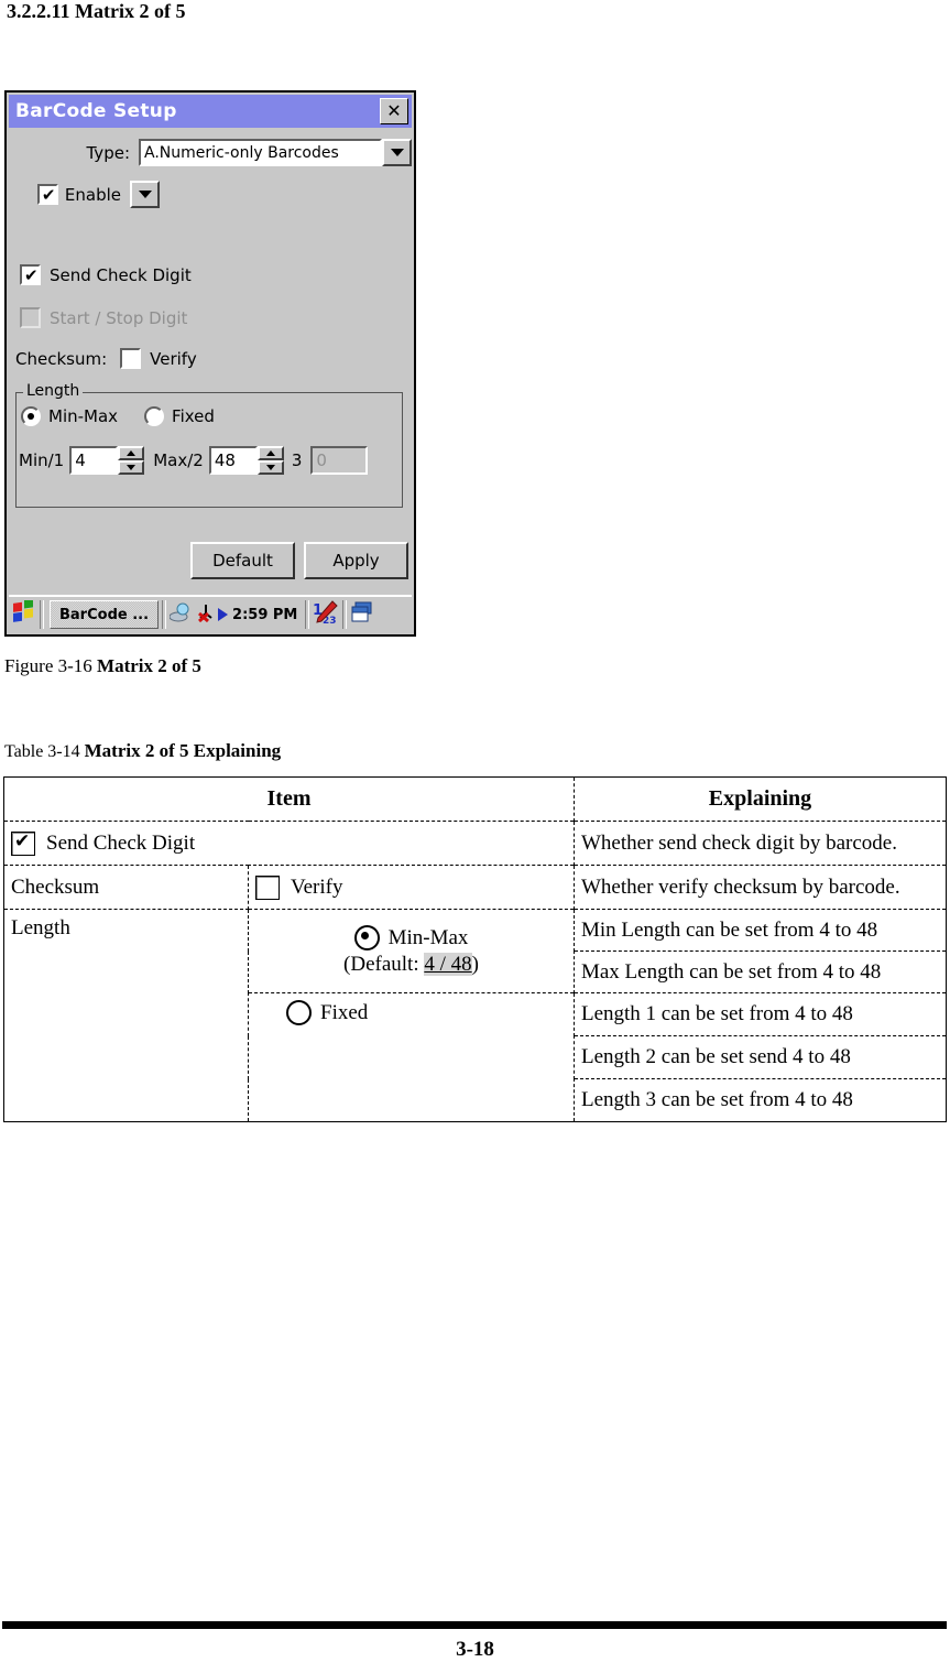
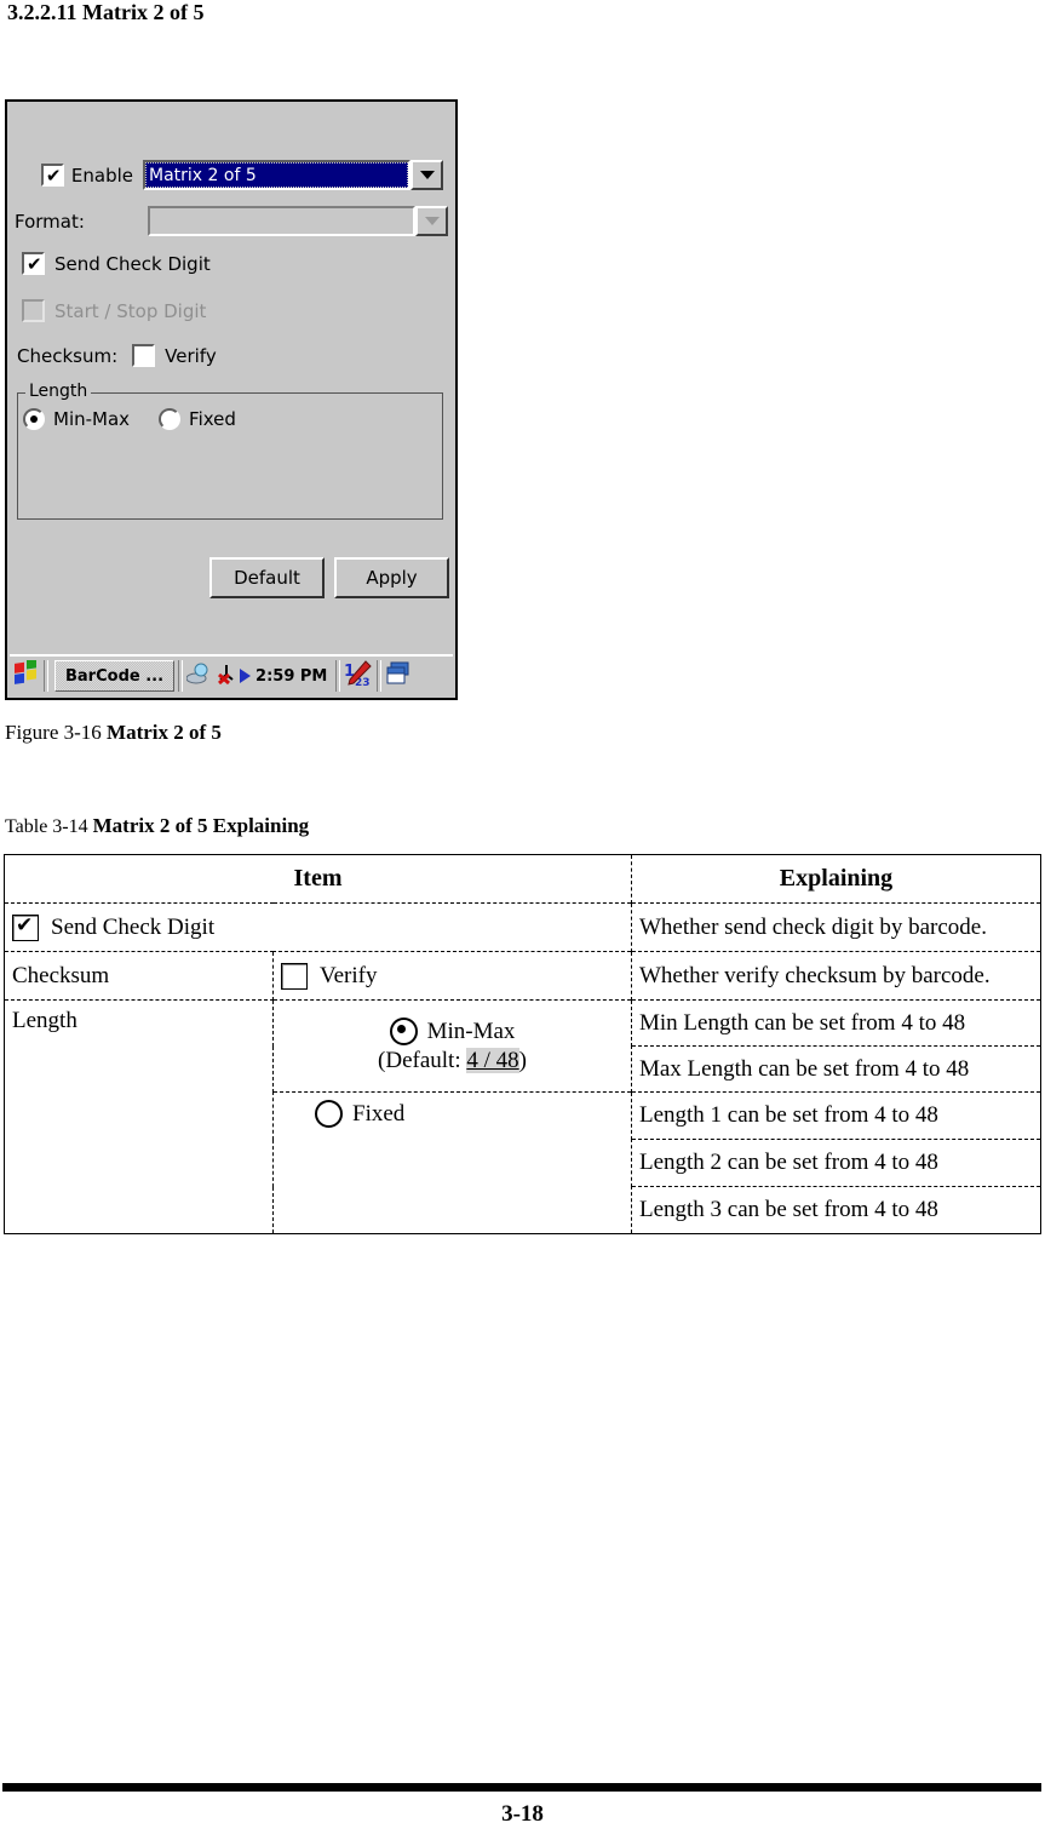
  3.2.2.11 Matrix 2 of 5
- BarCode Setup
- ✕
- Type:
- A.Numeric-only Barcodes
  ✔
  Enable
+ Matrix 2 of 5
+ Format:
  ✔
  Send Check Digit
  Start / Stop Digit
  Checksum:
  Verify
  Length
  Min-Max
  Fixed
- Min/1
- 4
- Max/2
- 48
- 3
- 0
  Default
  Apply
  BarCode ...
  2:59 PM
  1
  23
  Figure 3-16 Matrix 2 of 5
  Table 3-14 Matrix 2 of 5 Explaining
  Item	Explaining
  ✔ Send Check Digit	Whether send check digit by barcode.
  Checksum	Verify	Whether verify checksum by barcode.
  Length	Min-Max (Default: 4 / 48)	Min Length can be set from 4 to 48
  Max Length can be set from 4 to 48
  Fixed	Length 1 can be set from 4 to 48
- Length 2 can be set send 4 to 48
+ Length 2 can be set from 4 to 48
  Length 3 can be set from 4 to 48
  3-18
